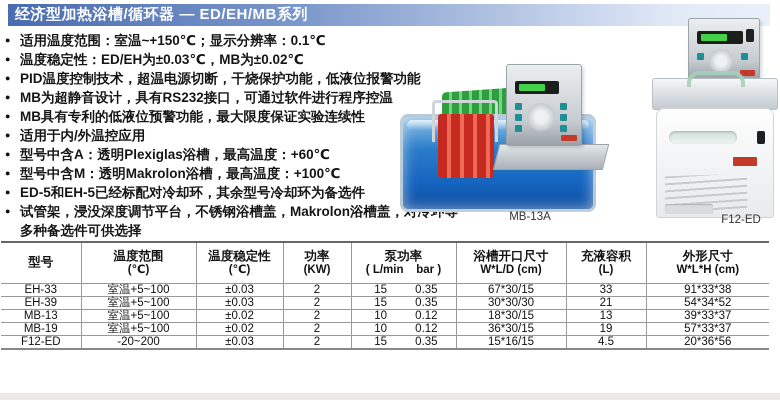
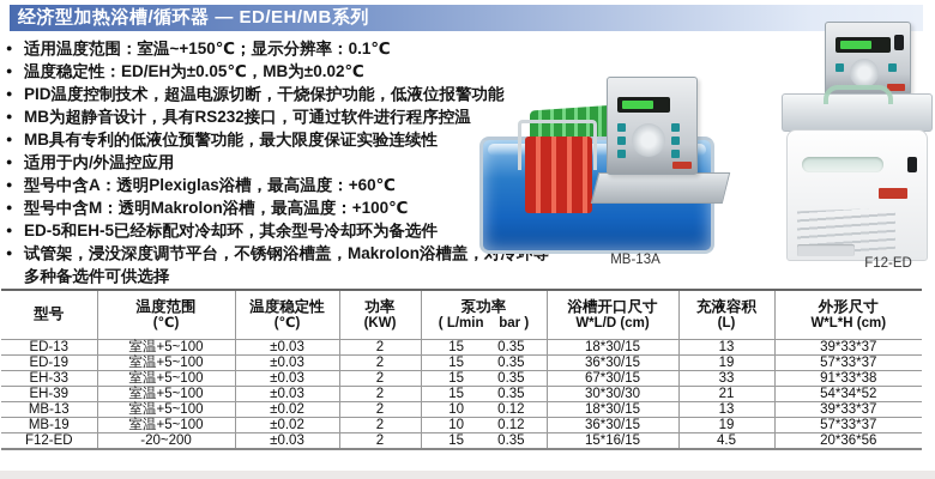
  经济型加热浴槽/循环器 — ED/EH/MB系列
  适用温度范围：室温~+150℃；显示分辨率：0.1℃
- 温度稳定性：ED/EH为±0.03℃，MB为±0.02℃
+ 温度稳定性：ED/EH为±0.05℃，MB为±0.02℃
  PID温度控制技术，超温电源切断，干烧保护功能，低液位报警功能
  MB为超静音设计，具有RS232接口，可通过软件进行程序控温
  MB具有专利的低液位预警功能，最大限度保证实验连续性
  适用于内/外温控应用
  型号中含A：透明Plexiglas浴槽，最高温度：+60℃
  型号中含M：透明Makrolon浴槽，最高温度：+100℃
  ED-5和EH-5已经标配对冷却环，其余型号冷却环为备选件
  试管架，浸没深度调节平台，不锈钢浴槽盖，Makrolon浴槽盖，多种备选件可供选择
  MB-13A
  F12-ED
  型号	温度范围(℃)	温度稳定性(℃)	功率(KW)	泵功率( L/min bar )	浴槽开口尺寸W*L/D (cm)	充液容积(L)	外形尺寸W*L*H (cm)
+ ED-13	室温+5~100	±0.03	2	15 0.35	18*30/15	13	39*33*37
+ ED-19	室温+5~100	±0.03	2	15 0.35	36*30/15	19	57*33*37
  EH-33	室温+5~100	±0.03	2	15 0.35	67*30/15	33	91*33*38
  EH-39	室温+5~100	±0.03	2	15 0.35	30*30/30	21	54*34*52
  MB-13	室温+5~100	±0.02	2	10 0.12	18*30/15	13	39*33*37
  MB-19	室温+5~100	±0.02	2	10 0.12	36*30/15	19	57*33*37
  F12-ED	-20~200	±0.03	2	15 0.35	15*16/15	4.5	20*36*56
